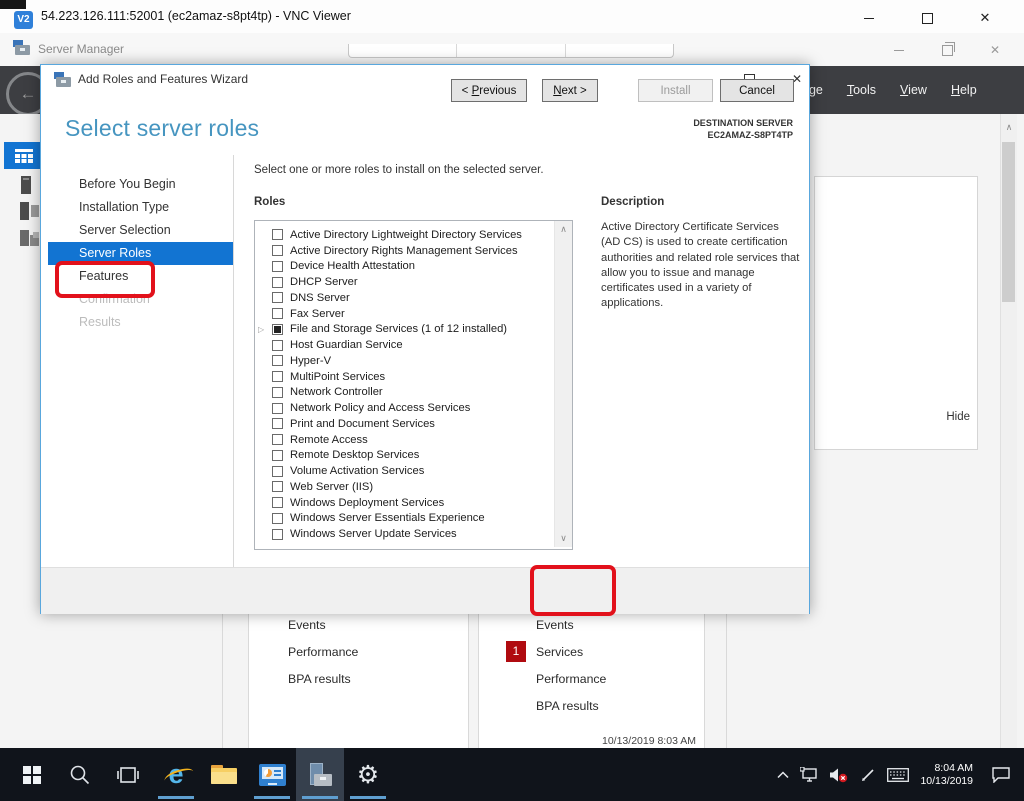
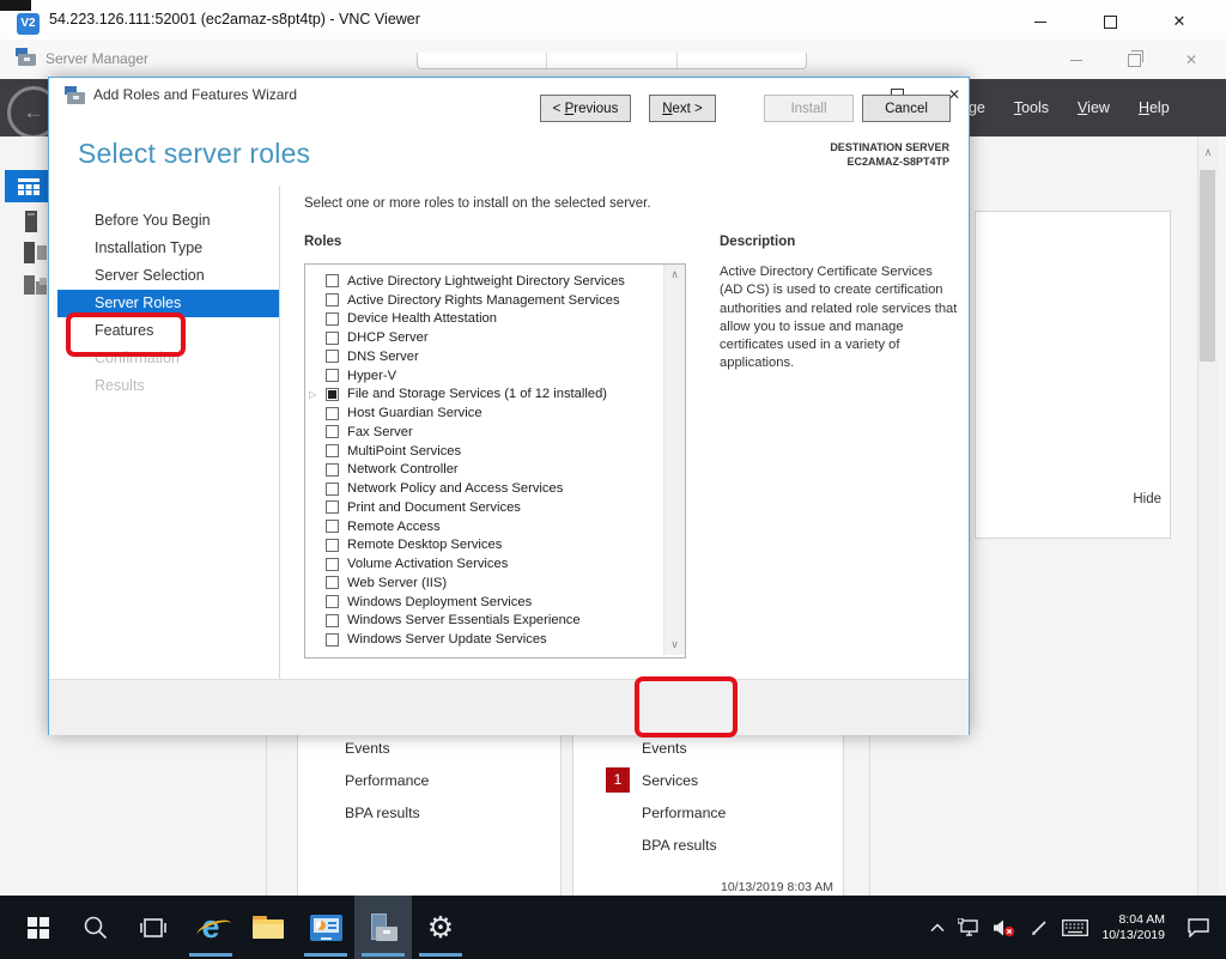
  V2
  54.223.126.111:52001 (ec2amaz-s8pt4tp) - VNC Viewer
  ✕
  Server Manager
  ✕
  ←
  Tools
  View
  Help
  Hide
  ∧
  Events
  Performance
  BPA results
  Events
  Services
  Performance
  BPA results
  1
  10/13/2019 8:03 AM
  Add Roles and Features Wizard
  ✕
  Select server roles
  DESTINATION SERVER
  EC2AMAZ-S8PT4TP
  Before You Begin
  Installation Type
  Server Selection
  Server Roles
  Features
  Confirmation
  Results
  Select one or more roles to install on the selected server.
  Roles
  Description
  Active Directory Certificate Services (AD CS) is used to create certification authorities and related role services that allow you to issue and manage certificates used in a variety of applications.
  Active Directory Lightweight Directory Services
  Active Directory Rights Management Services
  Device Health Attestation
  DHCP Server
  DNS Server
- Fax Server
+ Hyper-V
  ▷
  File and Storage Services (1 of 12 installed)
  Host Guardian Service
- Hyper-V
+ Fax Server
  MultiPoint Services
  Network Controller
  Network Policy and Access Services
  Print and Document Services
  Remote Access
  Remote Desktop Services
  Volume Activation Services
  Web Server (IIS)
  Windows Deployment Services
  Windows Server Essentials Experience
  Windows Server Update Services
  ∧
  ∨
  < Previous
  Next >
  Install
  Cancel
  e
  ⚙
  8:04 AM
  10/13/2019
